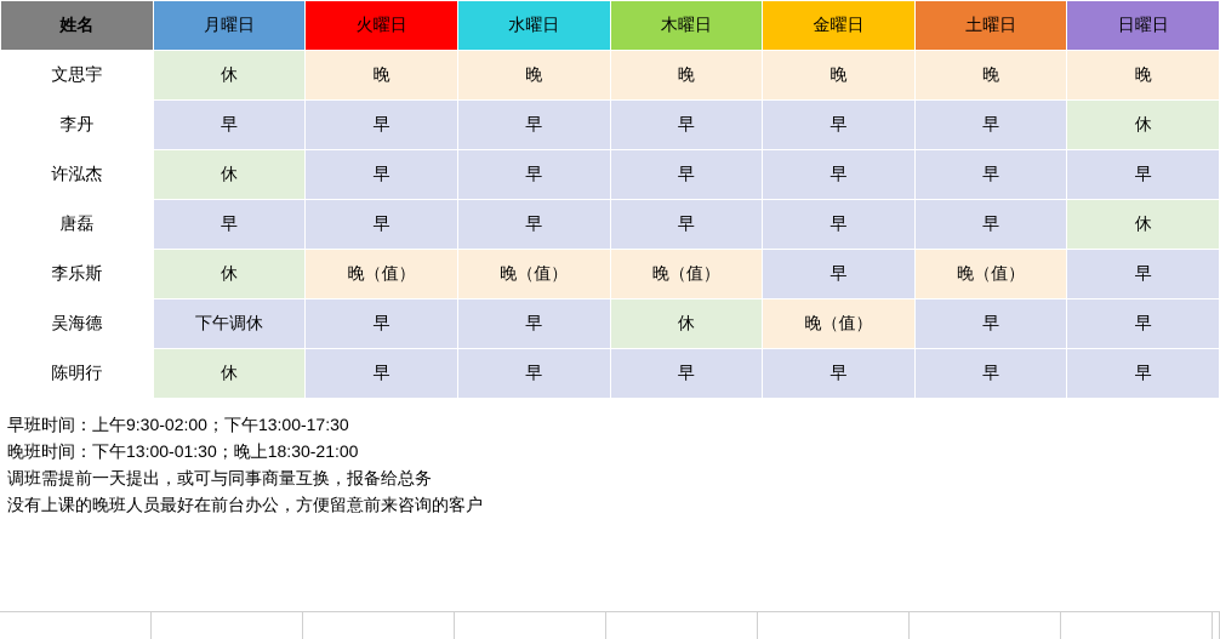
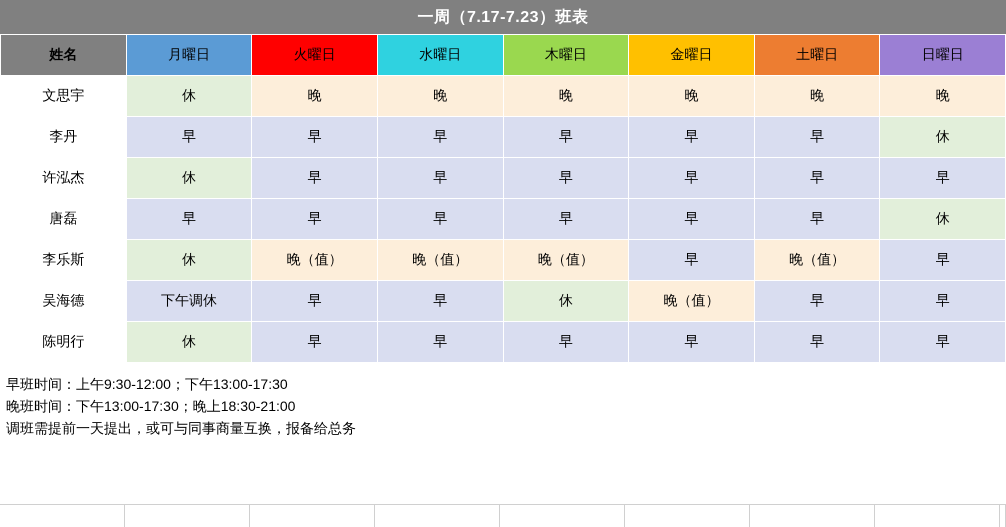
+ 一周（7.17-7.23）班表
  姓名	月曜日	火曜日	水曜日	木曜日	金曜日	土曜日	日曜日
  文思宇	休	晚	晚	晚	晚	晚	晚
  李丹	早	早	早	早	早	早	休
  许泓杰	休	早	早	早	早	早	早
  唐磊	早	早	早	早	早	早	休
  李乐斯	休	晚（值）	晚（值）	晚（值）	早	晚（值）	早
  吴海德	下午调休	早	早	休	晚（值）	早	早
  陈明行	休	早	早	早	早	早	早
- 早班时间：上午9:30-02:00；下午13:00-17:30
+ 早班时间：上午9:30-12:00；下午13:00-17:30
- 晚班时间：下午13:00-01:30；晚上18:30-21:00
+ 晚班时间：下午13:00-17:30；晚上18:30-21:00
  调班需提前一天提出，或可与同事商量互换，报备给总务
- 没有上课的晚班人员最好在前台办公，方便留意前来咨询的客户
